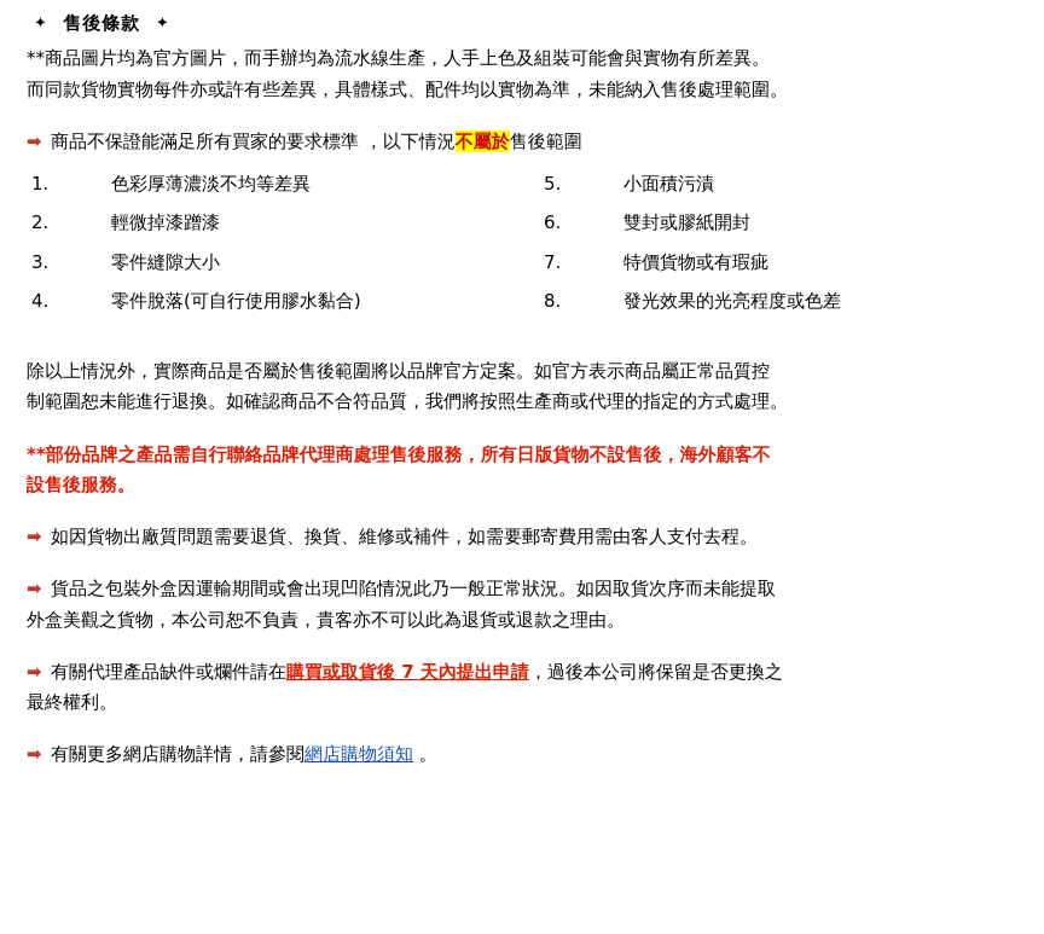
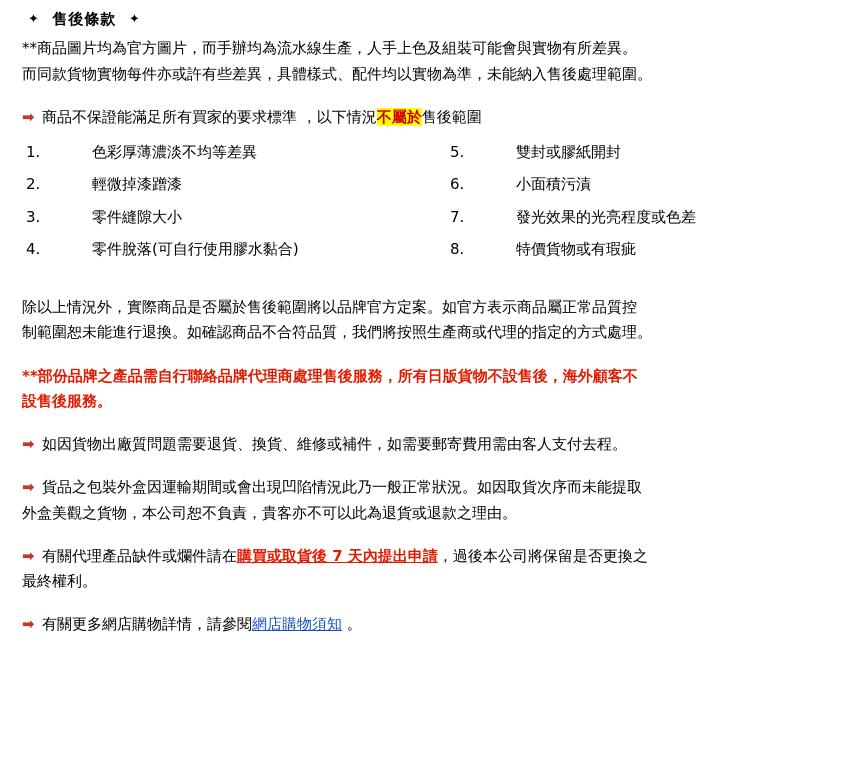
  ✦ 售後條款 ✦
  **商品圖片均為官方圖片，而手辦均為流水線生產，人手上色及組裝可能會與實物有所差異。
  而同款貨物實物每件亦或許有些差異，具體樣式、配件均以實物為準，未能納入售後處理範圍。
  ➡ 商品不保證能滿足所有買家的要求標準 ，以下情況不屬於售後範圍
  1.
  色彩厚薄濃淡不均等差異
  2.
  輕微掉漆蹭漆
  3.
  零件縫隙大小
  4.
  零件脫落(可自行使用膠水黏合)
  5.
- 小面積污漬
+ 雙封或膠紙開封
  6.
- 雙封或膠紙開封
+ 小面積污漬
  7.
- 特價貨物或有瑕疵
+ 發光效果的光亮程度或色差
  8.
- 發光效果的光亮程度或色差
+ 特價貨物或有瑕疵
  除以上情況外，實際商品是否屬於售後範圍將以品牌官方定案。如官方表示商品屬正常品質控
  制範圍恕未能進行退換。如確認商品不合符品質，我們將按照生產商或代理的指定的方式處理。
  **部份品牌之產品需自行聯絡品牌代理商處理售後服務，所有日版貨物不設售後，海外顧客不
  設售後服務。
  ➡ 如因貨物出廠質問題需要退貨、換貨、維修或補件，如需要郵寄費用需由客人支付去程。
  ➡ 貨品之包裝外盒因運輸期間或會出現凹陷情況此乃一般正常狀況。如因取貨次序而未能提取
  外盒美觀之貨物，本公司恕不負責，貴客亦不可以此為退貨或退款之理由。
  ➡ 有關代理產品缺件或爛件請在購買或取貨後 7 天內提出申請，過後本公司將保留是否更換之
  最終權利。
  ➡ 有關更多網店購物詳情，請參閱網店購物須知 。
